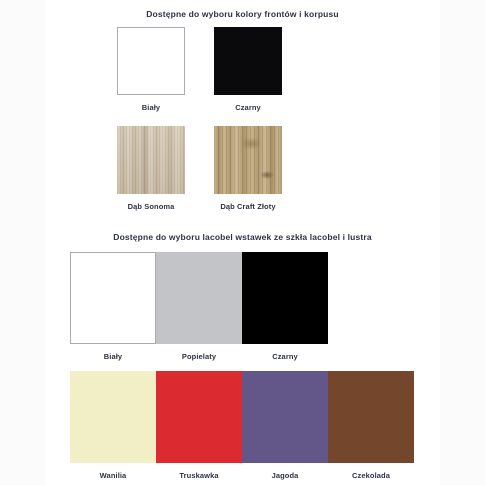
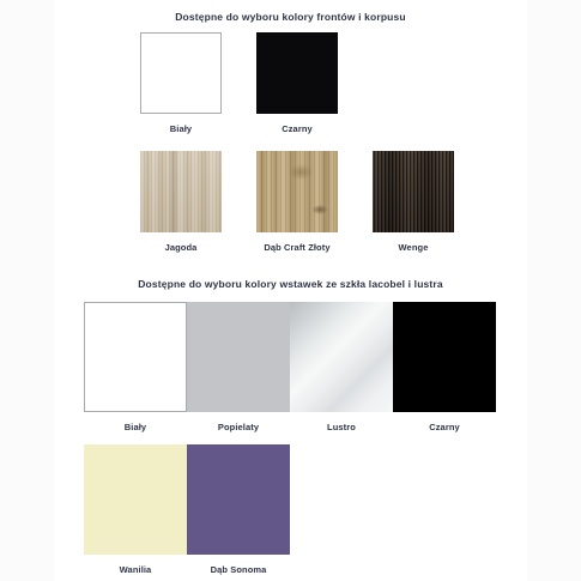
  Dostępne do wyboru kolory frontów i korpusu
  Biały
  Czarny
- Dąb Sonoma
+ Jagoda
  Dąb Craft Złoty
+ Wenge
- Dostępne do wyboru lacobel wstawek ze szkła lacobel i lustra
+ Dostępne do wyboru kolory wstawek ze szkła lacobel i lustra
  Biały
  Popielaty
+ Lustro
  Czarny
  Wanilia
- Truskawka
- Jagoda
+ Dąb Sonoma
- Czekolada
